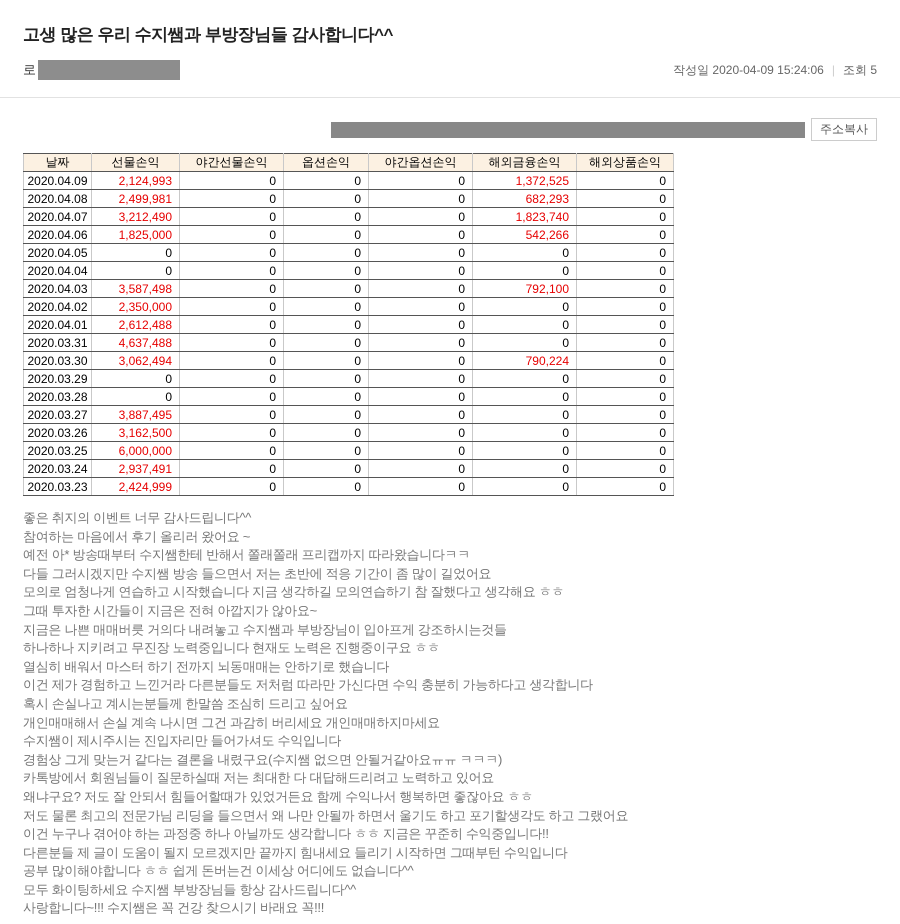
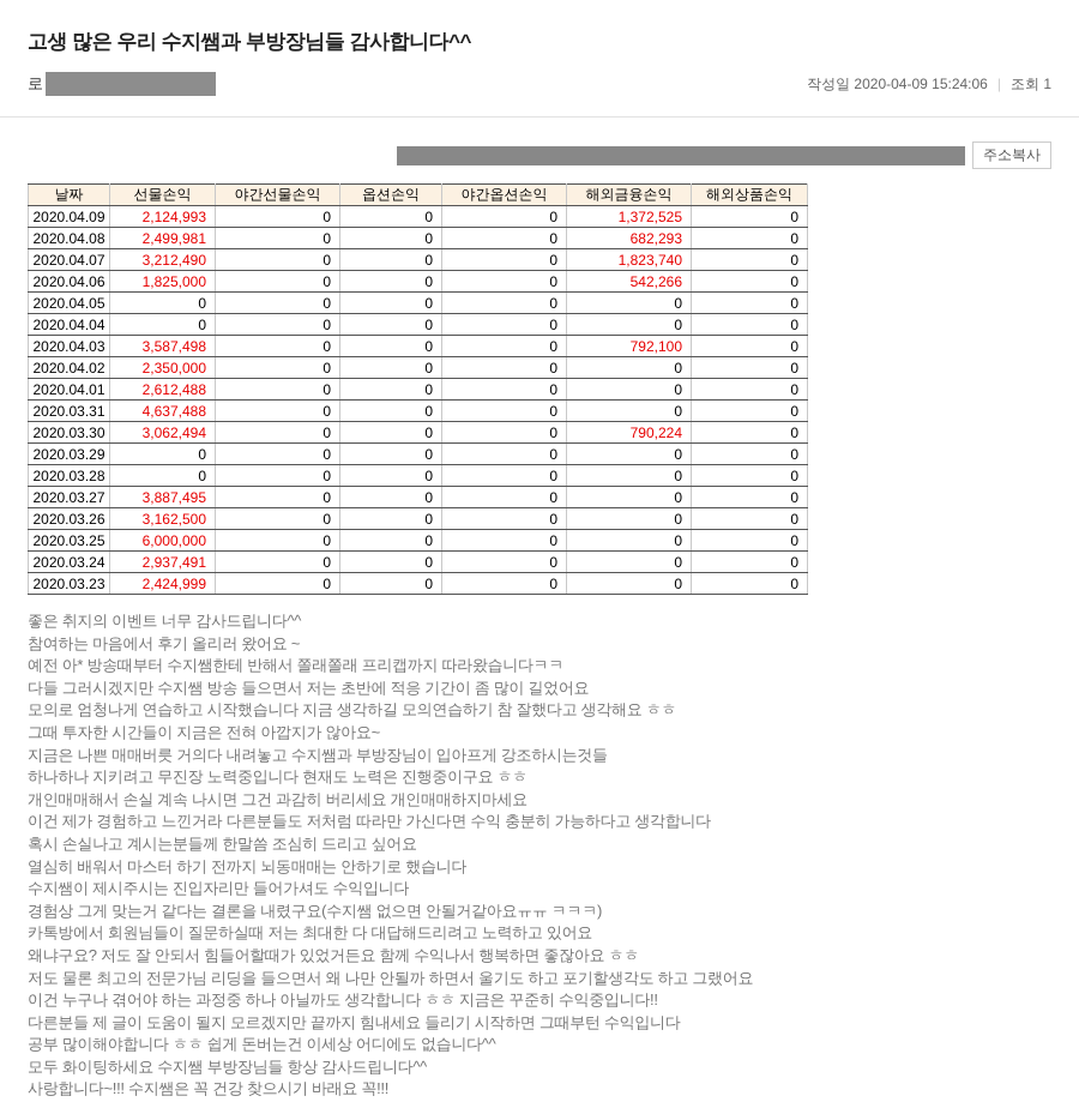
  고생 많은 우리 수지쌤과 부방장님들 감사합니다^^
  로
  작성일 2020-04-09 15:24:06
  |
- 조회 5
+ 조회 1
  주소복사
  날짜	선물손익	야간선물손익	옵션손익	야간옵션손익	해외금융손익	해외상품손익
  2020.04.09	2,124,993	0	0	0	1,372,525	0
  2020.04.08	2,499,981	0	0	0	682,293	0
  2020.04.07	3,212,490	0	0	0	1,823,740	0
  2020.04.06	1,825,000	0	0	0	542,266	0
  2020.04.05	0	0	0	0	0	0
  2020.04.04	0	0	0	0	0	0
  2020.04.03	3,587,498	0	0	0	792,100	0
  2020.04.02	2,350,000	0	0	0	0	0
  2020.04.01	2,612,488	0	0	0	0	0
  2020.03.31	4,637,488	0	0	0	0	0
  2020.03.30	3,062,494	0	0	0	790,224	0
  2020.03.29	0	0	0	0	0	0
  2020.03.28	0	0	0	0	0	0
  2020.03.27	3,887,495	0	0	0	0	0
  2020.03.26	3,162,500	0	0	0	0	0
  2020.03.25	6,000,000	0	0	0	0	0
  2020.03.24	2,937,491	0	0	0	0	0
  2020.03.23	2,424,999	0	0	0	0	0
  좋은 취지의 이벤트 너무 감사드립니다^^
  참여하는 마음에서 후기 올리러 왔어요 ~
  예전 아* 방송때부터 수지쌤한테 반해서 쫄래쫄래 프리캡까지 따라왔습니다ㅋㅋ
  다들 그러시겠지만 수지쌤 방송 들으면서 저는 초반에 적응 기간이 좀 많이 길었어요
  모의로 엄청나게 연습하고 시작했습니다 지금 생각하길 모의연습하기 참 잘했다고 생각해요 ㅎㅎ
  그때 투자한 시간들이 지금은 전혀 아깝지가 않아요~
  지금은 나쁜 매매버릇 거의다 내려놓고 수지쌤과 부방장님이 입아프게 강조하시는것들
  하나하나 지키려고 무진장 노력중입니다 현재도 노력은 진행중이구요 ㅎㅎ
- 열심히 배워서 마스터 하기 전까지 뇌동매매는 안하기로 했습니다
+ 개인매매해서 손실 계속 나시면 그건 과감히 버리세요 개인매매하지마세요
  이건 제가 경험하고 느낀거라 다른분들도 저처럼 따라만 가신다면 수익 충분히 가능하다고 생각합니다
  혹시 손실나고 계시는분들께 한말씀 조심히 드리고 싶어요
- 개인매매해서 손실 계속 나시면 그건 과감히 버리세요 개인매매하지마세요
+ 열심히 배워서 마스터 하기 전까지 뇌동매매는 안하기로 했습니다
  수지쌤이 제시주시는 진입자리만 들어가셔도 수익입니다
  경험상 그게 맞는거 같다는 결론을 내렸구요(수지쌤 없으면 안될거같아요ㅠㅠ ㅋㅋㅋ)
  카톡방에서 회원님들이 질문하실때 저는 최대한 다 대답해드리려고 노력하고 있어요
  왜냐구요? 저도 잘 안되서 힘들어할때가 있었거든요 함께 수익나서 행복하면 좋잖아요 ㅎㅎ
  저도 물론 최고의 전문가님 리딩을 들으면서 왜 나만 안될까 하면서 울기도 하고 포기할생각도 하고 그랬어요
  이건 누구나 겪어야 하는 과정중 하나 아닐까도 생각합니다 ㅎㅎ 지금은 꾸준히 수익중입니다!!
  다른분들 제 글이 도움이 될지 모르겠지만 끝까지 힘내세요 들리기 시작하면 그때부턴 수익입니다
  공부 많이해야합니다 ㅎㅎ 쉽게 돈버는건 이세상 어디에도 없습니다^^
  모두 화이팅하세요 수지쌤 부방장님들 항상 감사드립니다^^
  사랑합니다~!!! 수지쌤은 꼭 건강 찾으시기 바래요 꼭!!!
